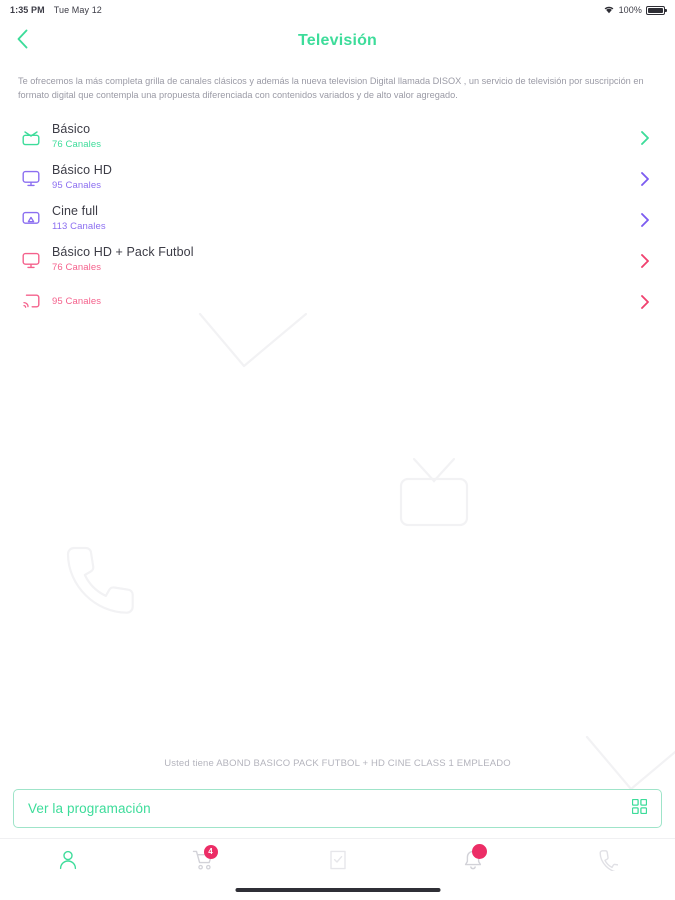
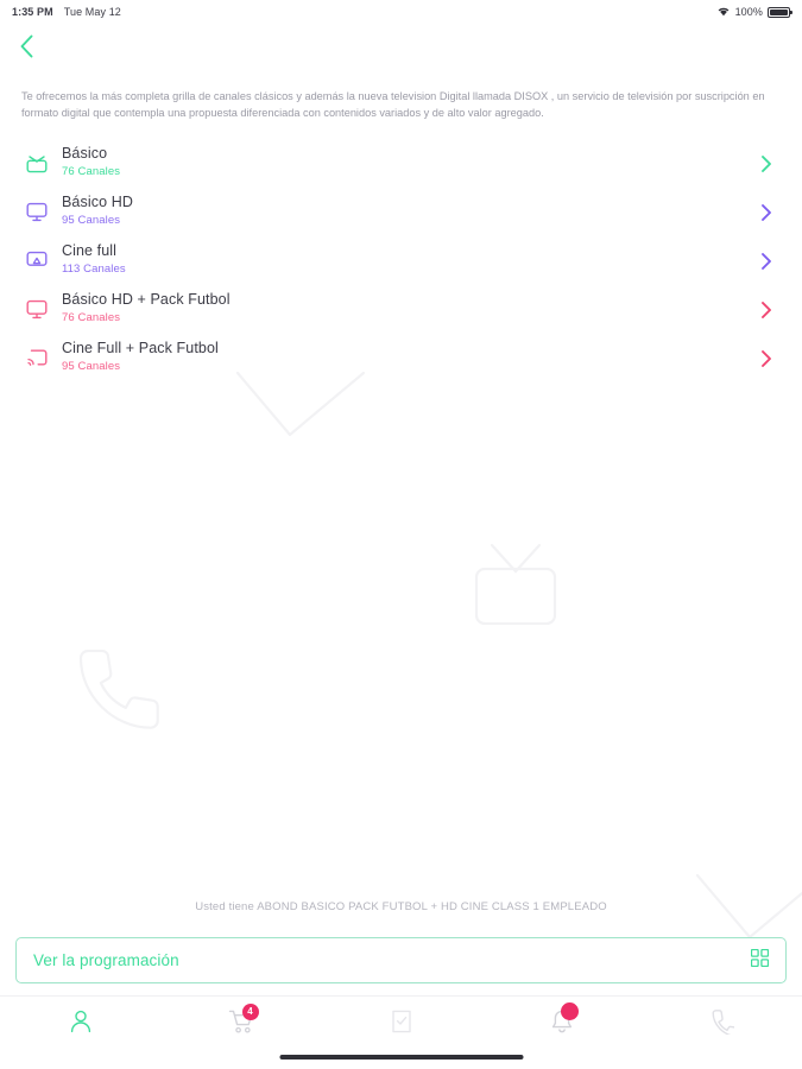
  1:35 PM
  Tue May 12
  100%
- Televisión
  Te ofrecemos la más completa grilla de canales clásicos y además la nueva television Digital llamada DISOX , un servicio de televisión por suscripción en formato digital que contempla una propuesta diferenciada con contenidos variados y de alto valor agregado.
  Básico
  76 Canales
  Básico HD
  95 Canales
  Cine full
  113 Canales
  Básico HD + Pack Futbol
  76 Canales
+ Cine Full + Pack Futbol
  95 Canales
  Usted tiene ABOND BASICO PACK FUTBOL + HD CINE CLASS 1 EMPLEADO
  Ver la programación
  4
